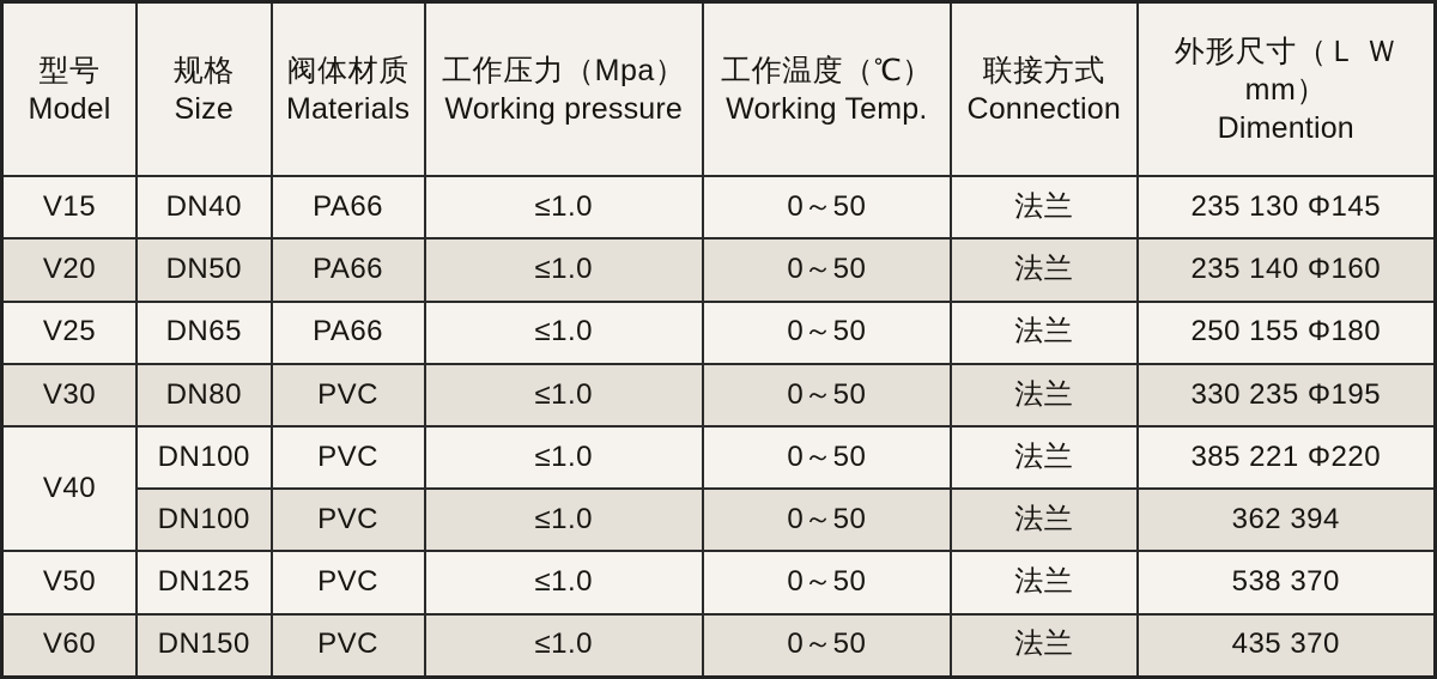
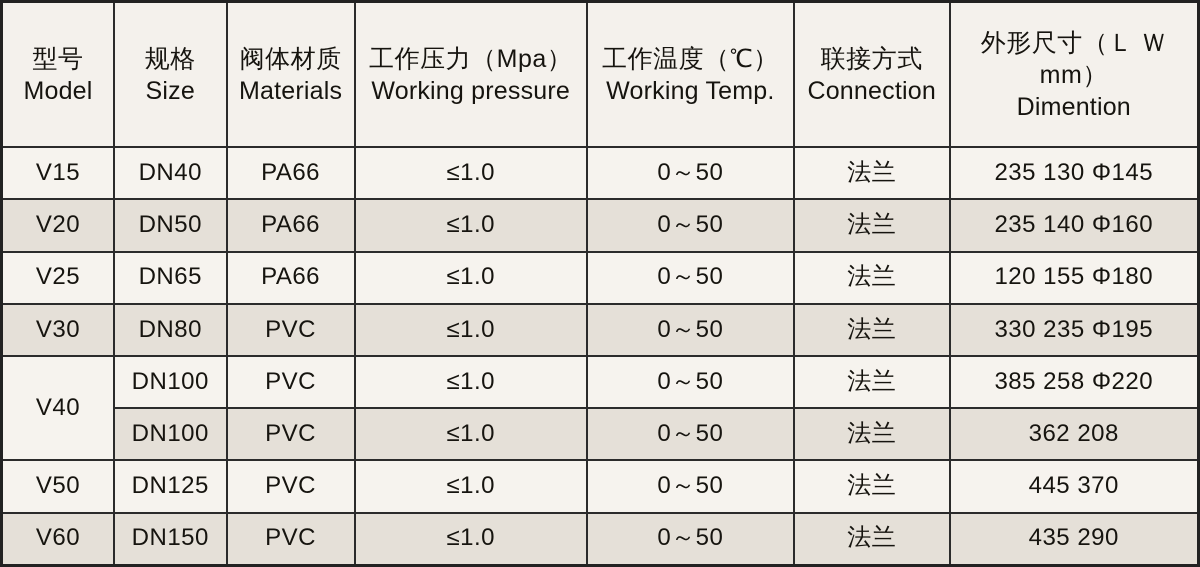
  型号 Model	规格 Size	阀体材质 Materials	工作压力（Mpa） Working pressure	工作温度（℃） Working Temp.	联接方式 Connection	外形尺寸（Ｌ Ｗ mm） Dimention
  V15	DN40	PA66	≤1.0	0～50	法兰	235 130 Φ145
  V20	DN50	PA66	≤1.0	0～50	法兰	235 140 Φ160
- V25	DN65	PA66	≤1.0	0～50	法兰	250 155 Φ180
+ V25	DN65	PA66	≤1.0	0～50	法兰	120 155 Φ180
  V30	DN80	PVC	≤1.0	0～50	法兰	330 235 Φ195
- V40	DN100	PVC	≤1.0	0～50	法兰	385 221 Φ220
+ V40	DN100	PVC	≤1.0	0～50	法兰	385 258 Φ220
- DN100	PVC	≤1.0	0～50	法兰	362 394
+ DN100	PVC	≤1.0	0～50	法兰	362 208
- V50	DN125	PVC	≤1.0	0～50	法兰	538 370
+ V50	DN125	PVC	≤1.0	0～50	法兰	445 370
- V60	DN150	PVC	≤1.0	0～50	法兰	435 370
+ V60	DN150	PVC	≤1.0	0～50	法兰	435 290
